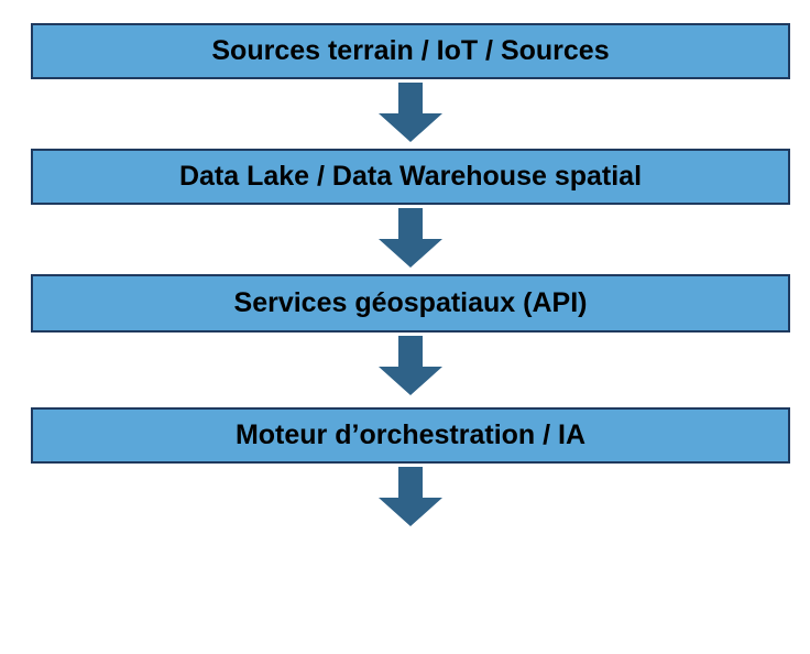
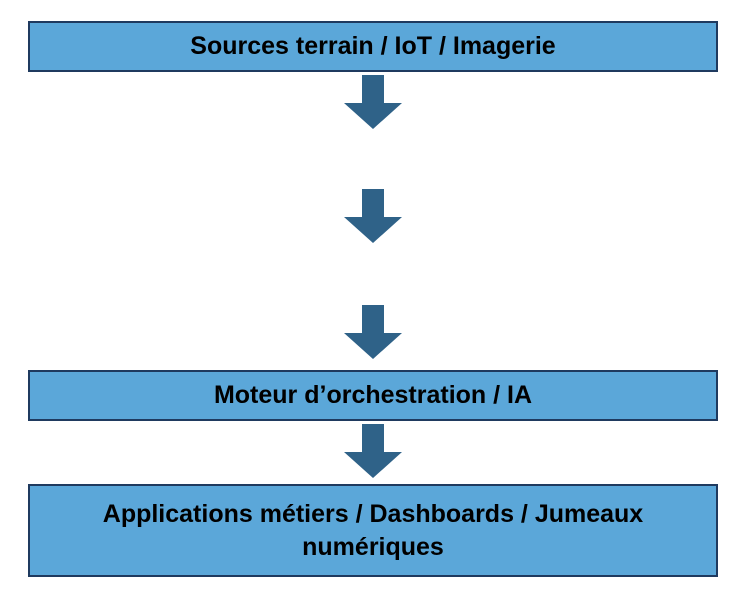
- Sources terrain / IoT / Sources
+ Sources terrain / IoT / Imagerie
- Data Lake / Data Warehouse spatial
- Services géospatiaux (API)
  Moteur d’orchestration / IA
+ Applications métiers / Dashboards / Jumeaux numériques
